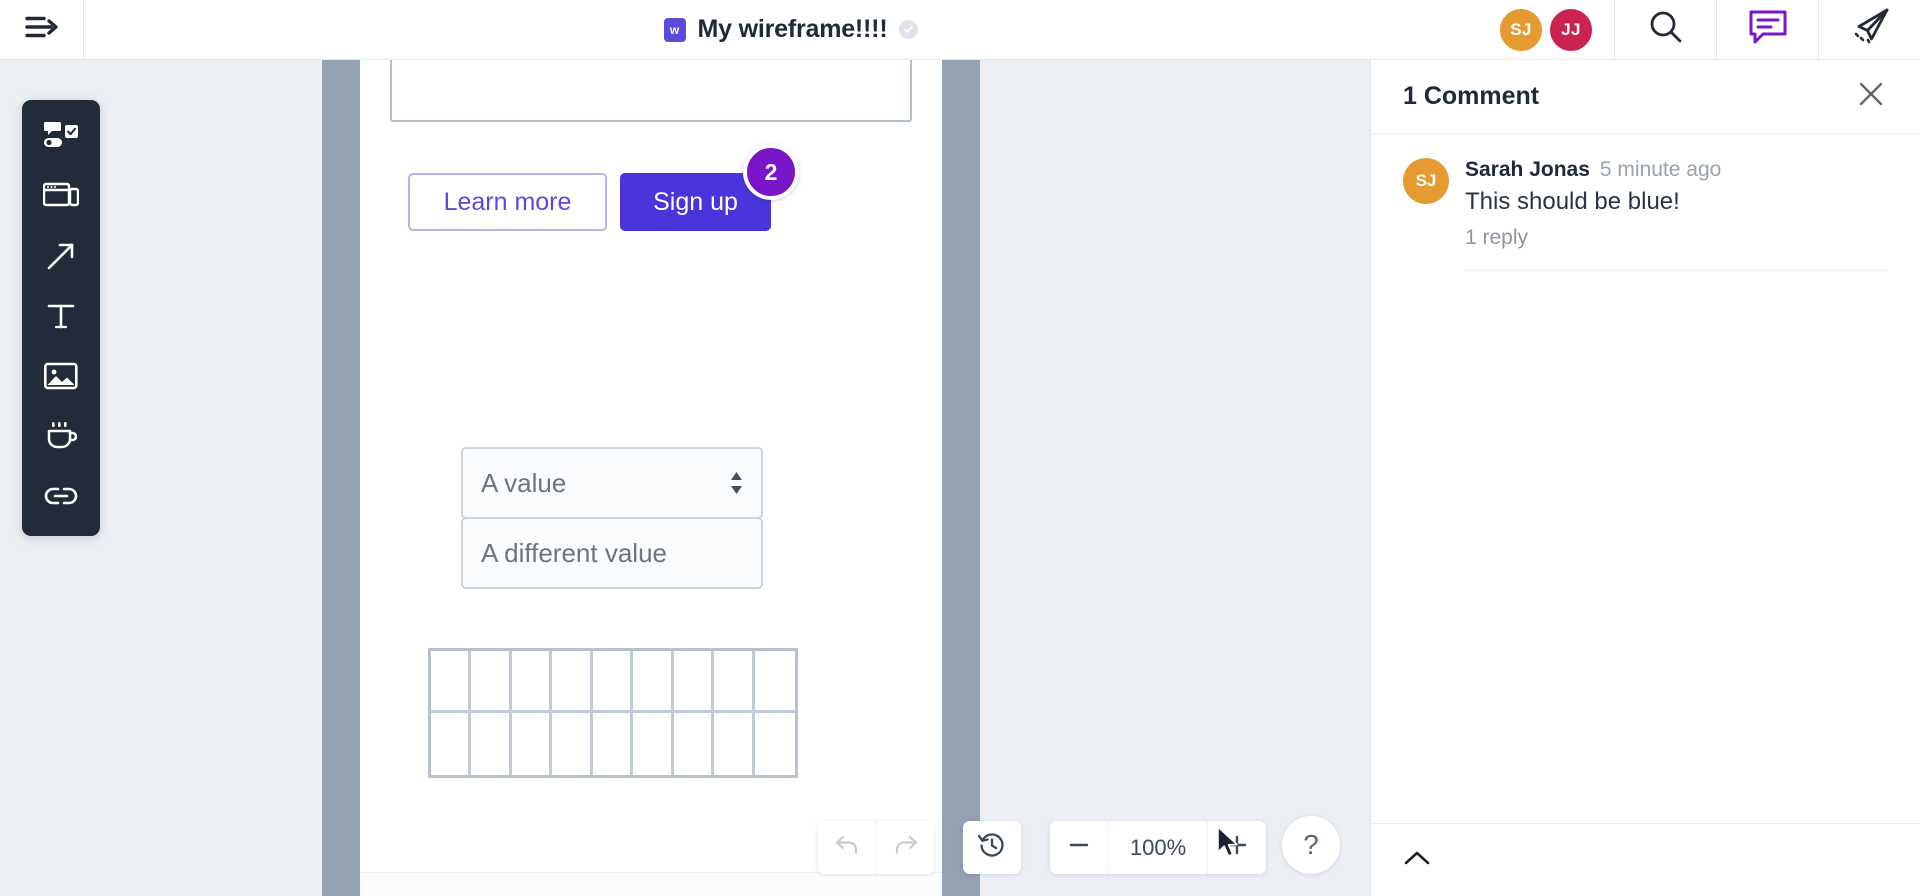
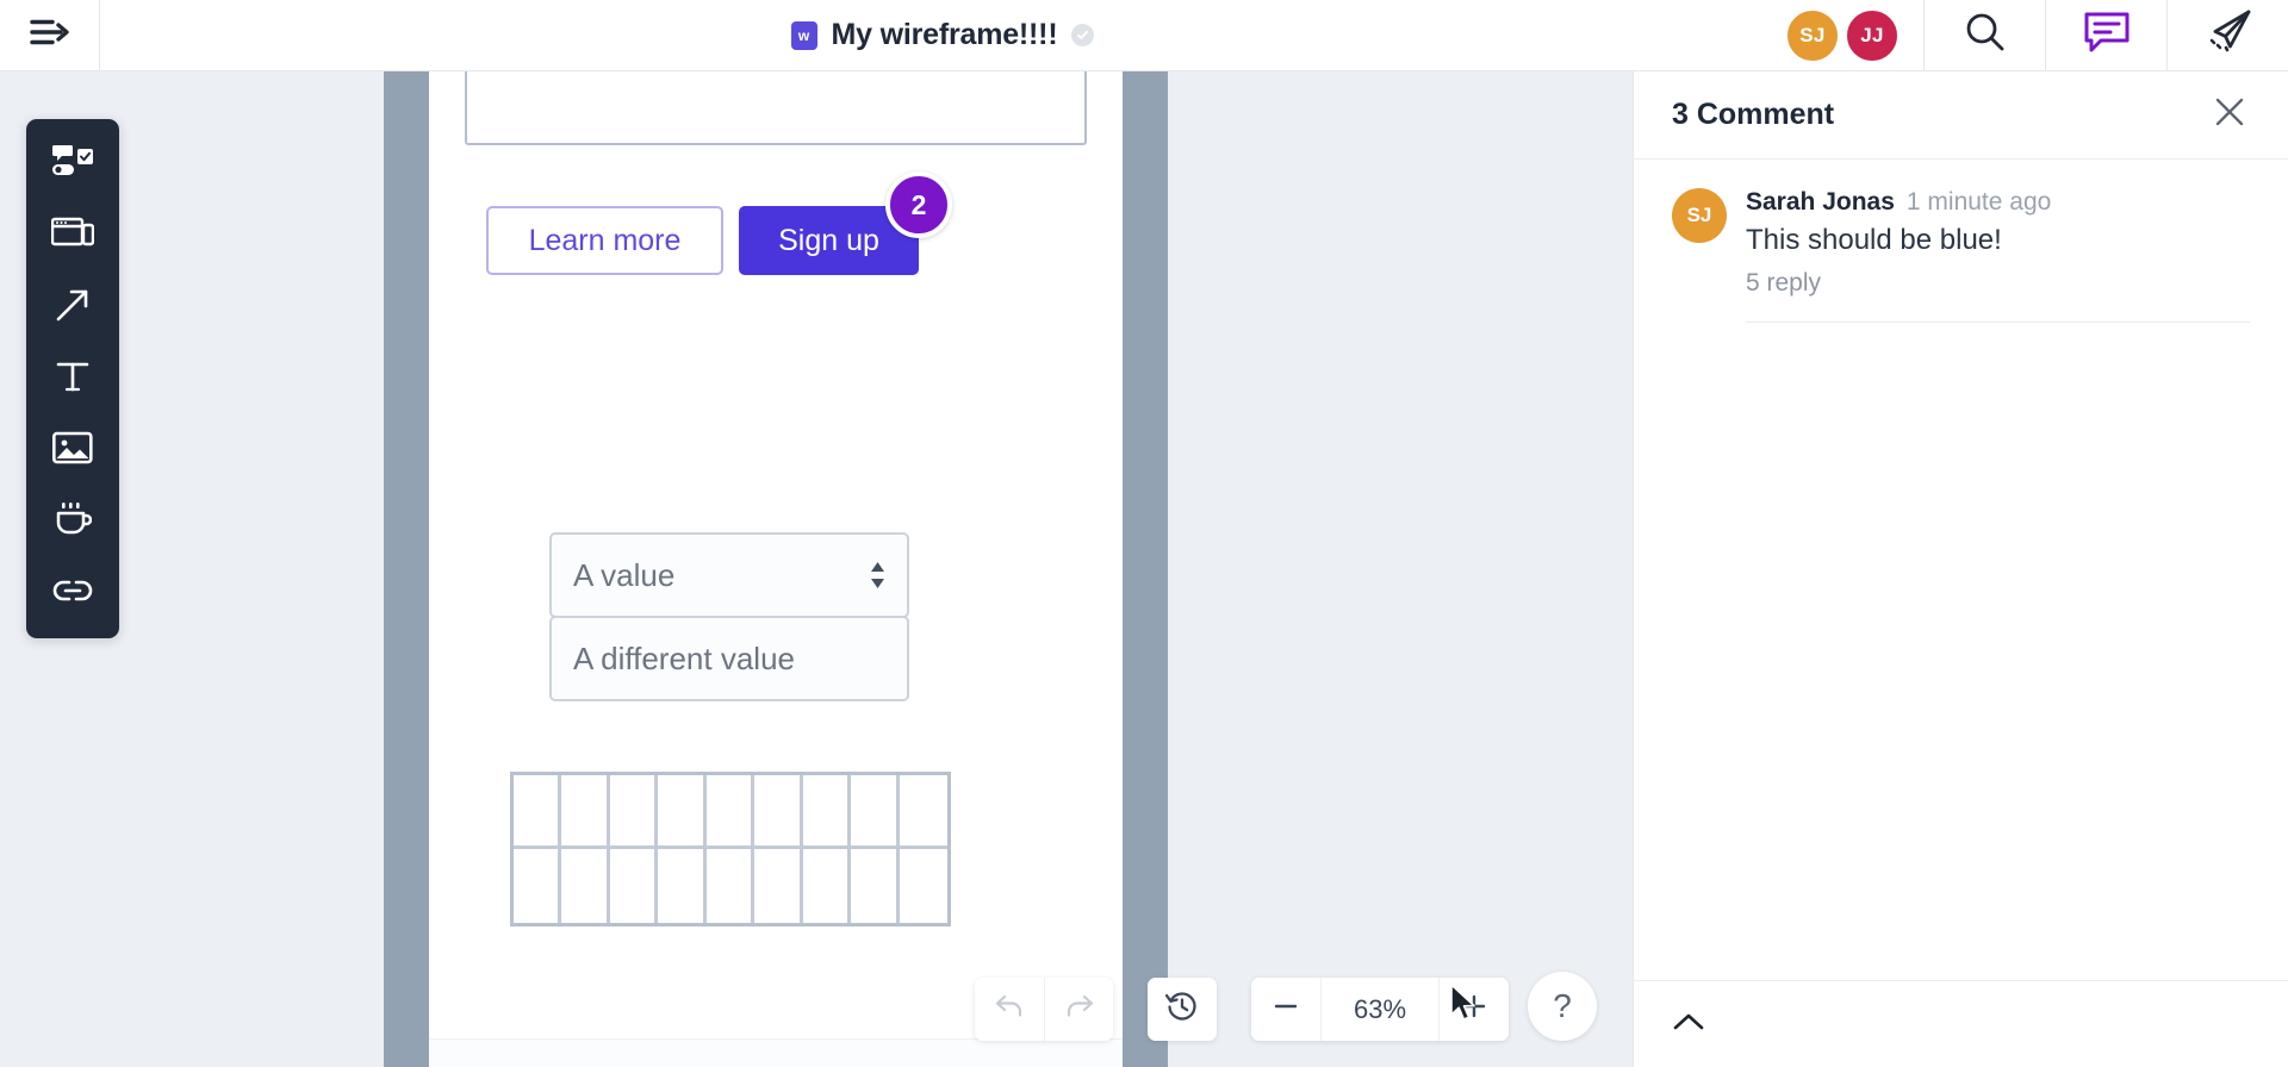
  Learn more
  Sign up
  2
  A value
  A different value
- 100%
+ 63%
  ?
  w
  My wireframe!!!!
  SJ
  JJ
- 1 Comment
+ 3 Comment
  SJ
  Sarah Jonas
- 5 minute ago
+ 1 minute ago
  This should be blue!
- 1 reply
+ 5 reply
